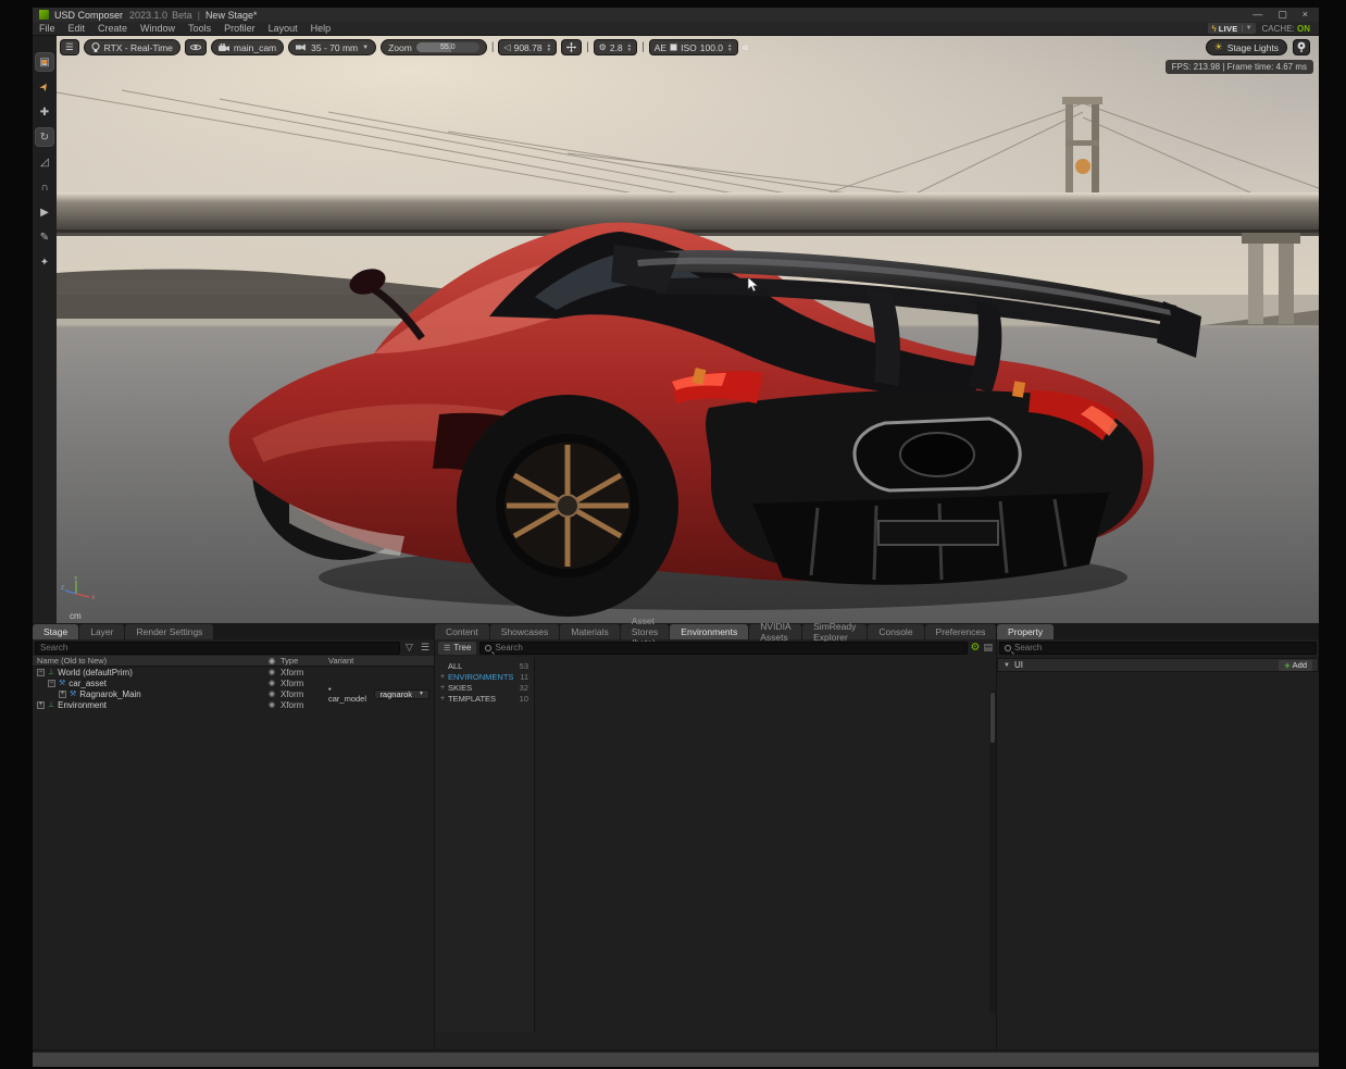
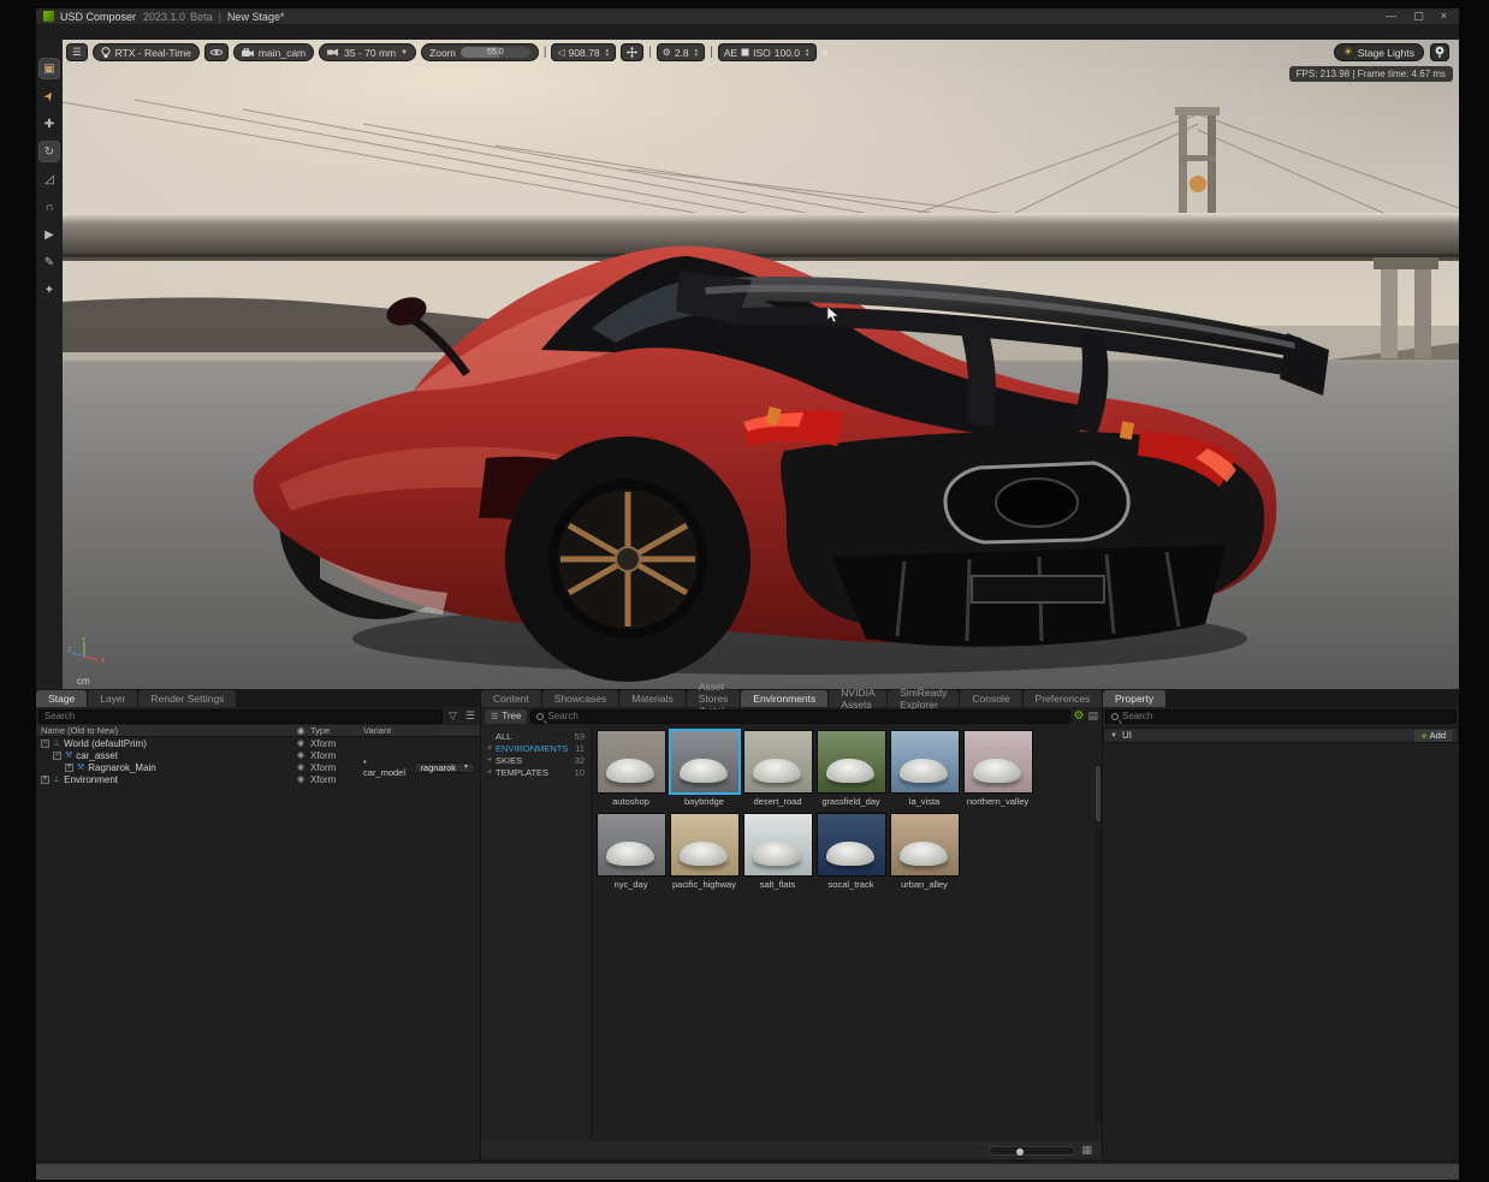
  USD Composer
  2023.1.0
  Beta
  |
  New Stage*
  —
  ▢
  ×
- File
- Edit
- Create
- Window
- Tools
- Profiler
- Layout
- Help
- ϟ
- LIVE
- CACHE: ON
  ✚
  ↻
  ◿
  ∩
  ▶
  ✎
  ✦
  ☰
  RTX - Real-Time
  main_cam
  35 - 70 mm
  Zoom
  |
  ◁
  908.78
  |
  ⚙
  2.8
  |
  AE
  ISO
  100.0
  «
  ☀
  Stage Lights
  FPS: 213.98 | Frame time: 4.67 ms
  cm
  Stage
  Layer
  Render Settings
  Search
  ▽
  ☰
  Name (Old to New)
  ◉
  Type
  Variant
  World (defaultPrim)
  Xform
  car_asset
  Xform
  Ragnarok_Main
  Xform
  • car_model
  ragnarok
  Environment
  Xform
  Content
  Showcases
  Materials
  Environments
  NVIDIA Assets
  SimReady Explorer
  Console
  Preferences
  Tree
  Search
  ⚙
  ▤
  ALL
  53
  ENVIRONMENTS
  11
  SKIES
  32
  TEMPLATES
  10
+ autoshop
+ baybridge
+ desert_road
+ grassfield_day
+ la_vista
+ northern_valley
+ nyc_day
+ pacific_highway
+ salt_flats
+ socal_track
+ urban_alley
+ ▦
  Property
  Search
  UI
  +
  Add
